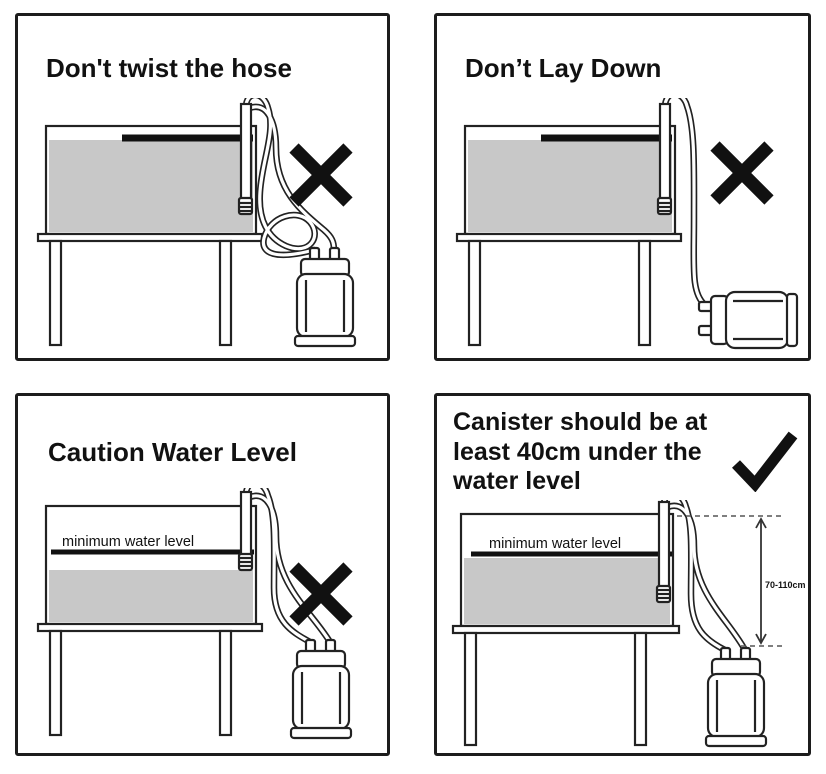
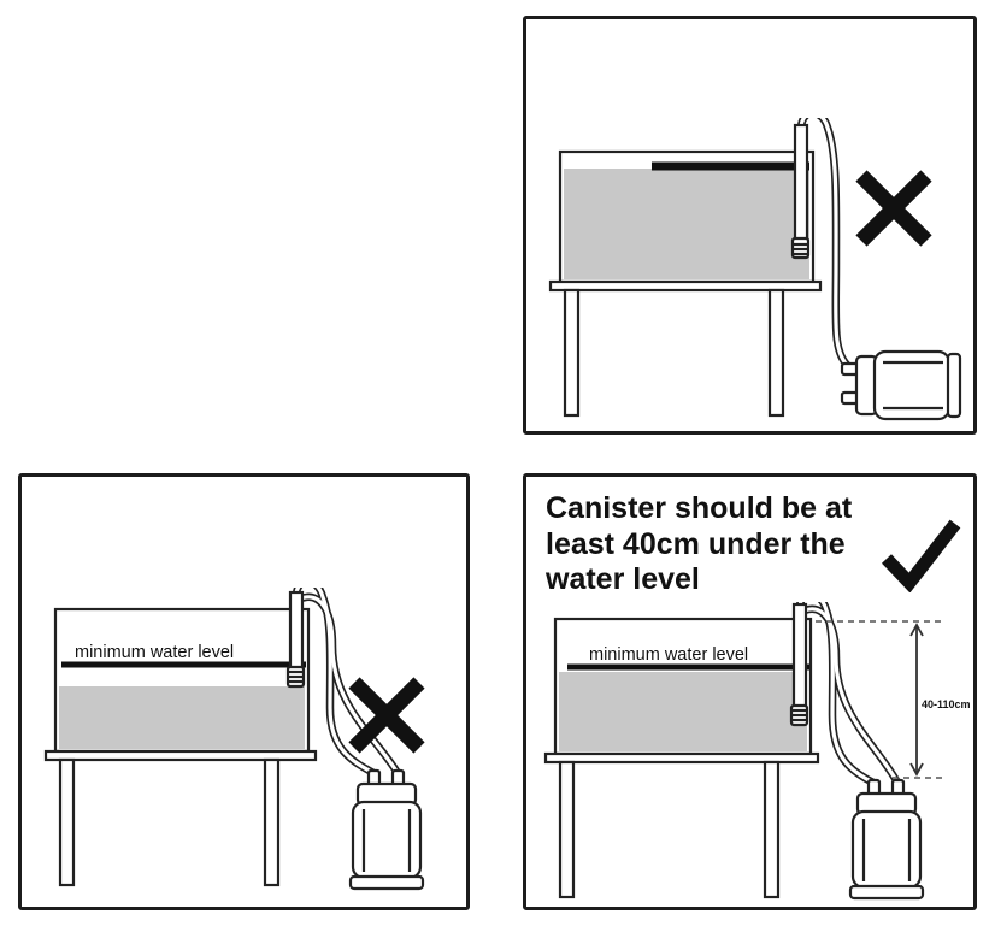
- Don't twist the hose
- Don’t Lay Down
- Caution Water Level
  minimum water level
  Canister should be at least 40cm under the water level
  minimum water level
- 70-110cm
+ 40-110cm
